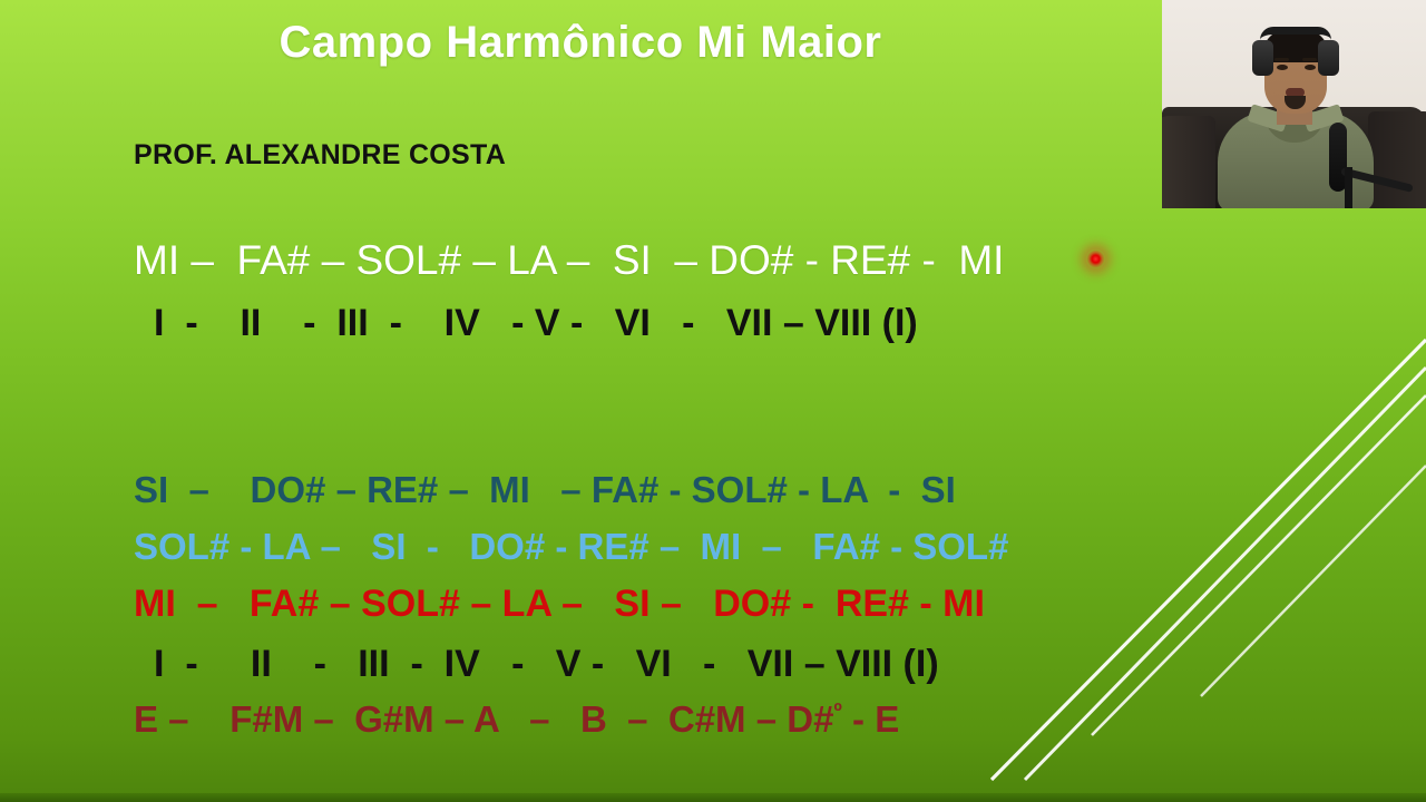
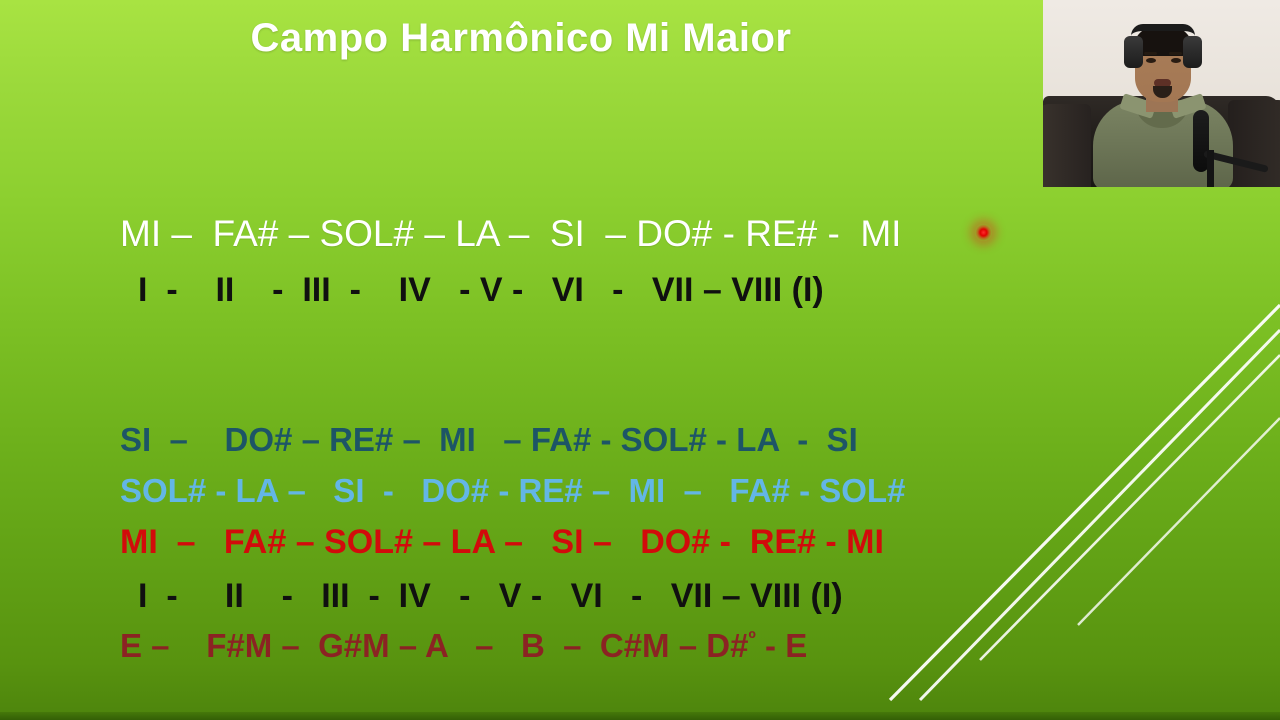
  Campo Harmônico Mi Maior
- PROF. ALEXANDRE COSTA
  MI – FA# – SOL# – LA – SI – DO# - RE# - MI
  I - II - III - IV - V - VI - VII – VIII (I)
  SI – DO# – RE# – MI – FA# - SOL# - LA - SI
  SOL# - LA – SI - DO# - RE# – MI – FA# - SOL#
  MI – FA# – SOL# – LA – SI – DO# - RE# - MI
  I - II - III - IV - V - VI - VII – VIII (I)
  E – F#M – G#M – A – B – C#M – D#º - E
